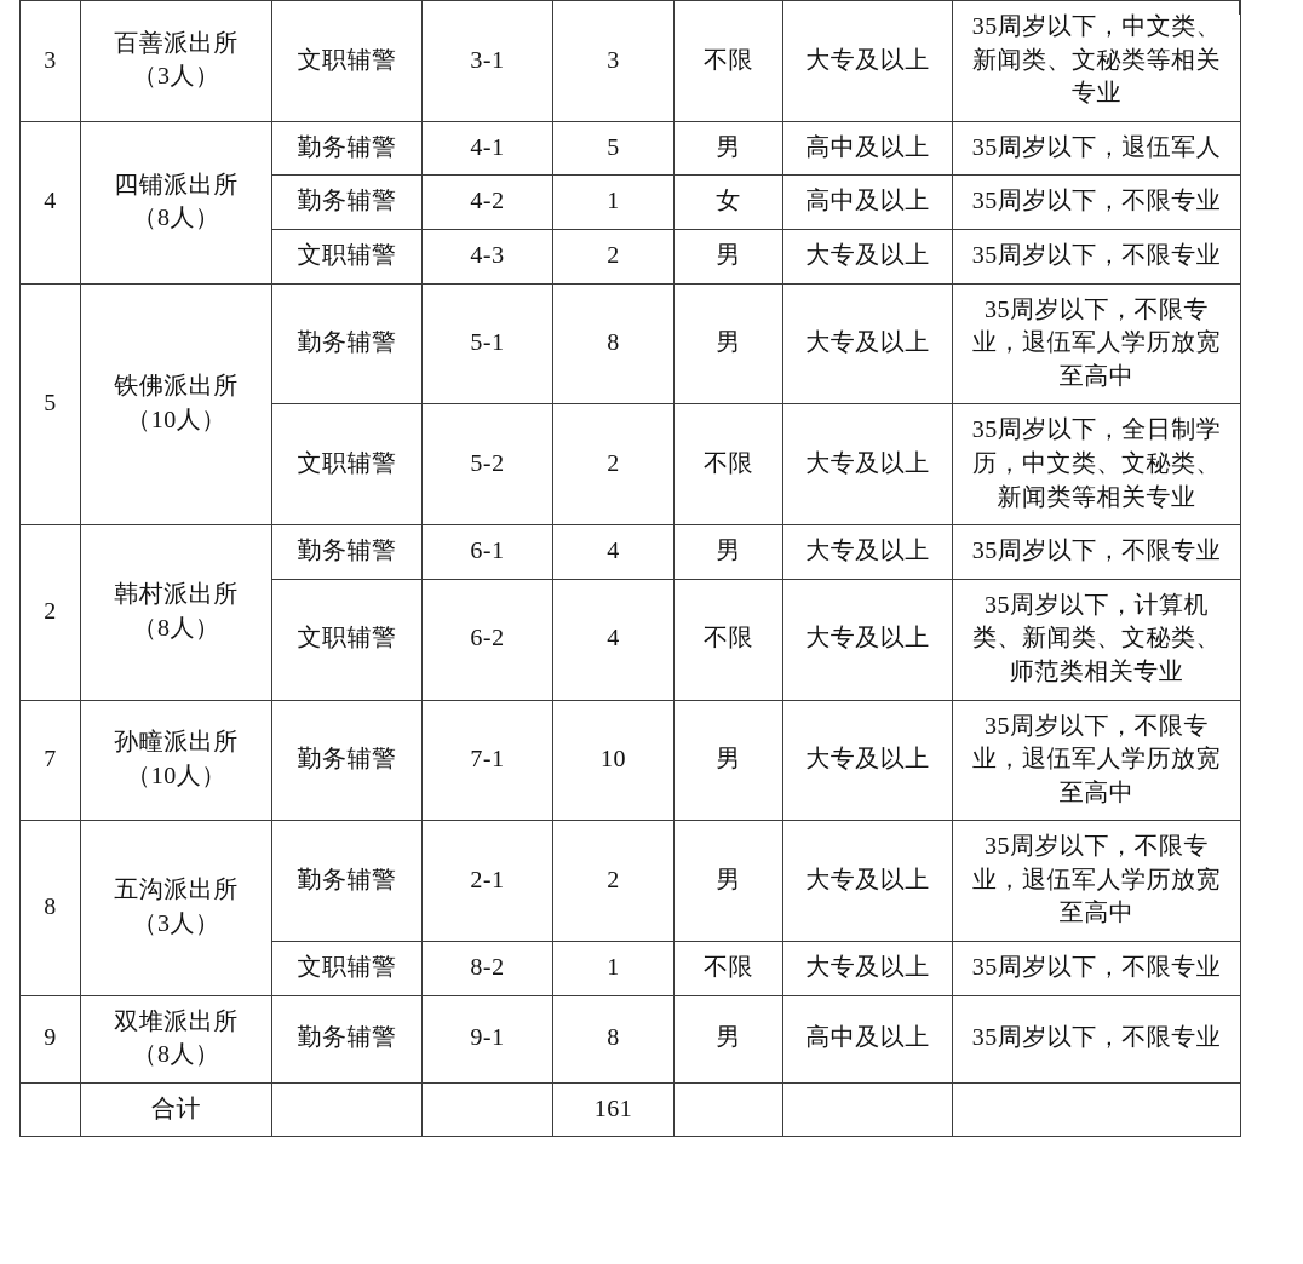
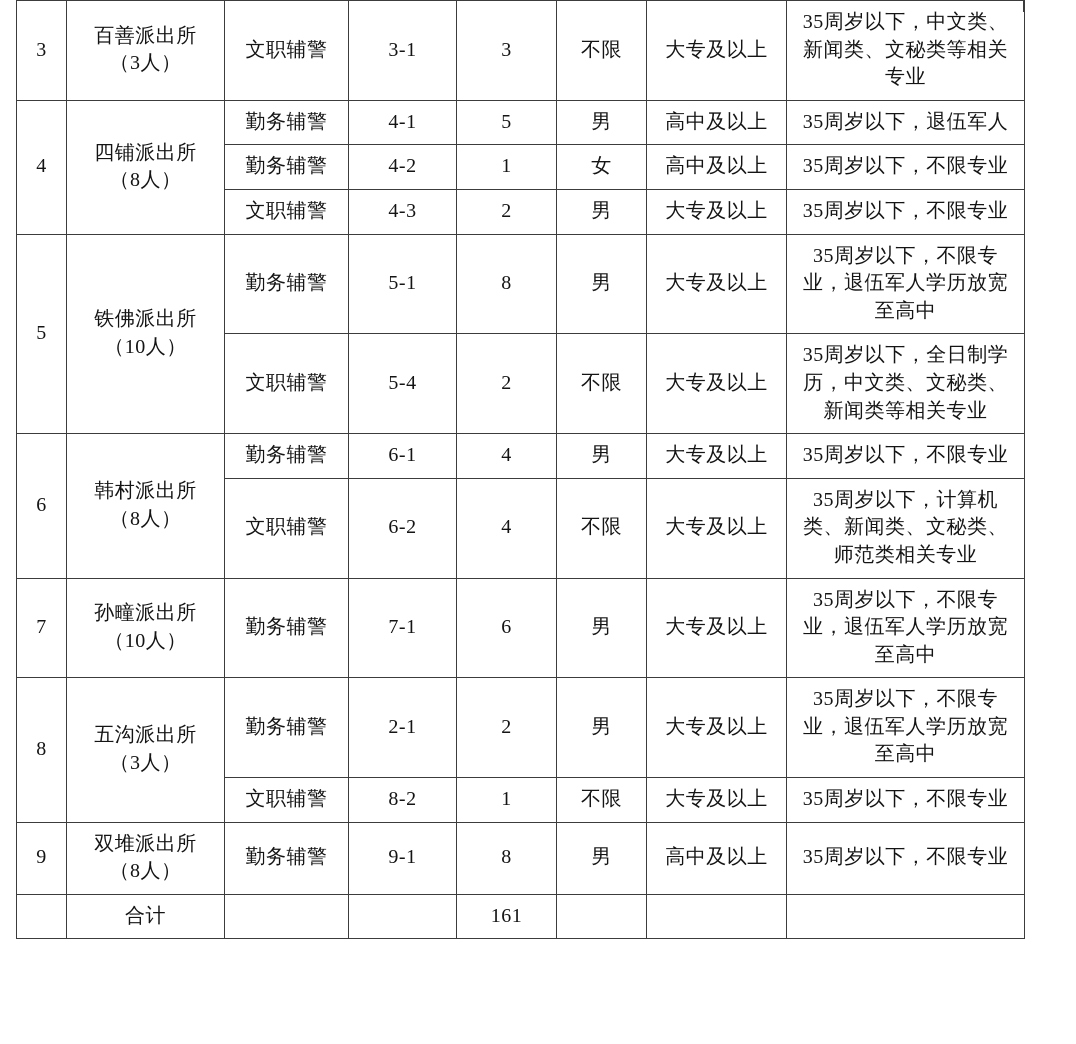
  3	百善派出所 （3人）	文职辅警	3-1	3	不限	大专及以上	35周岁以下，中文类、新闻类、文秘类等相关专业
  4	四铺派出所 （8人）	勤务辅警	4-1	5	男	高中及以上	35周岁以下，退伍军人
  勤务辅警	4-2	1	女	高中及以上	35周岁以下，不限专业
  文职辅警	4-3	2	男	大专及以上	35周岁以下，不限专业
  5	铁佛派出所 （10人）	勤务辅警	5-1	8	男	大专及以上	35周岁以下，不限专业，退伍军人学历放宽至高中
- 文职辅警	5-2	2	不限	大专及以上	35周岁以下，全日制学历，中文类、文秘类、新闻类等相关专业
+ 文职辅警	5-4	2	不限	大专及以上	35周岁以下，全日制学历，中文类、文秘类、新闻类等相关专业
- 2	韩村派出所 （8人）	勤务辅警	6-1	4	男	大专及以上	35周岁以下，不限专业
+ 6	韩村派出所 （8人）	勤务辅警	6-1	4	男	大专及以上	35周岁以下，不限专业
  文职辅警	6-2	4	不限	大专及以上	35周岁以下，计算机类、新闻类、文秘类、师范类相关专业
- 7	孙疃派出所 （10人）	勤务辅警	7-1	10	男	大专及以上	35周岁以下，不限专业，退伍军人学历放宽至高中
+ 7	孙疃派出所 （10人）	勤务辅警	7-1	6	男	大专及以上	35周岁以下，不限专业，退伍军人学历放宽至高中
  8	五沟派出所 （3人）	勤务辅警	2-1	2	男	大专及以上	35周岁以下，不限专业，退伍军人学历放宽至高中
  文职辅警	8-2	1	不限	大专及以上	35周岁以下，不限专业
  9	双堆派出所 （8人）	勤务辅警	9-1	8	男	高中及以上	35周岁以下，不限专业
  	合计			161
